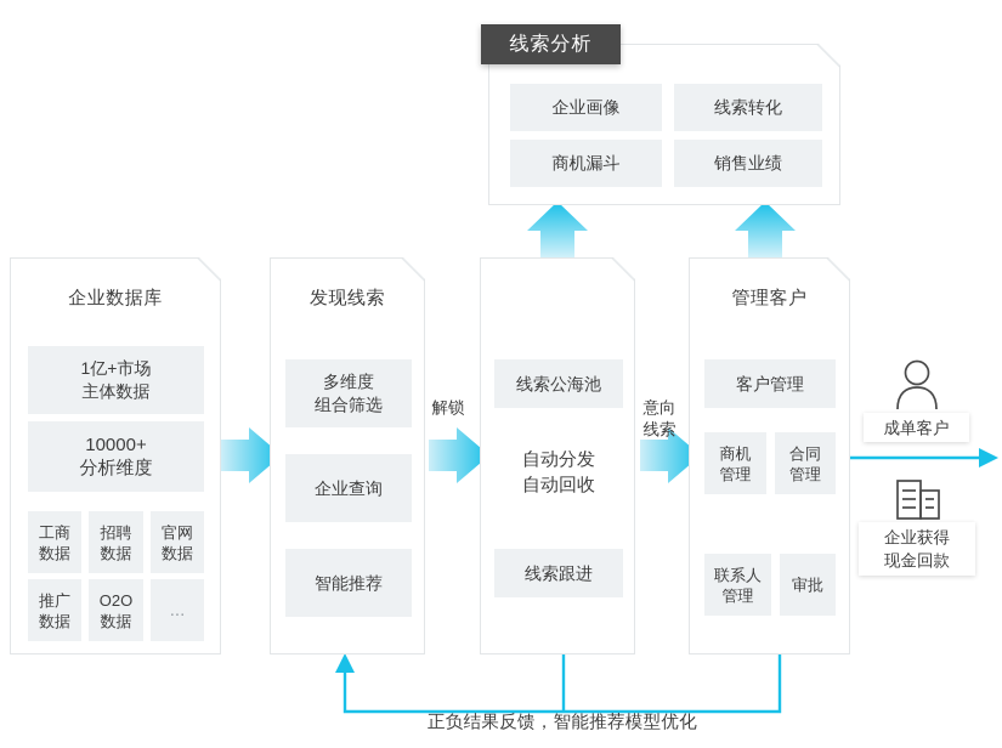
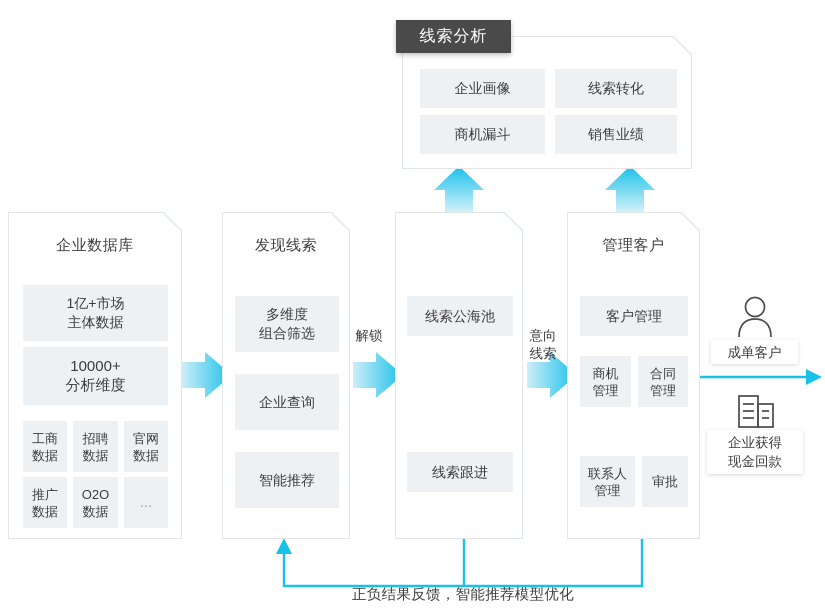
  企业画像
  线索转化
  商机漏斗
  销售业绩
  线索分析
  企业数据库
  1亿+市场
  主体数据
  10000+
  分析维度
  工商
  数据
  招聘
  数据
  官网
  数据
  推广
  数据
  O2O
  数据
  ...
  发现线索
  多维度
  组合筛选
  企业查询
  智能推荐
  线索公海池
- 自动分发
- 自动回收
  线索跟进
  管理客户
  客户管理
  商机
  管理
  合同
  管理
  联系人
  管理
  审批
  解锁
  意向
  线索
  成单客户
  企业获得
  现金回款
  正负结果反馈，智能推荐模型优化
